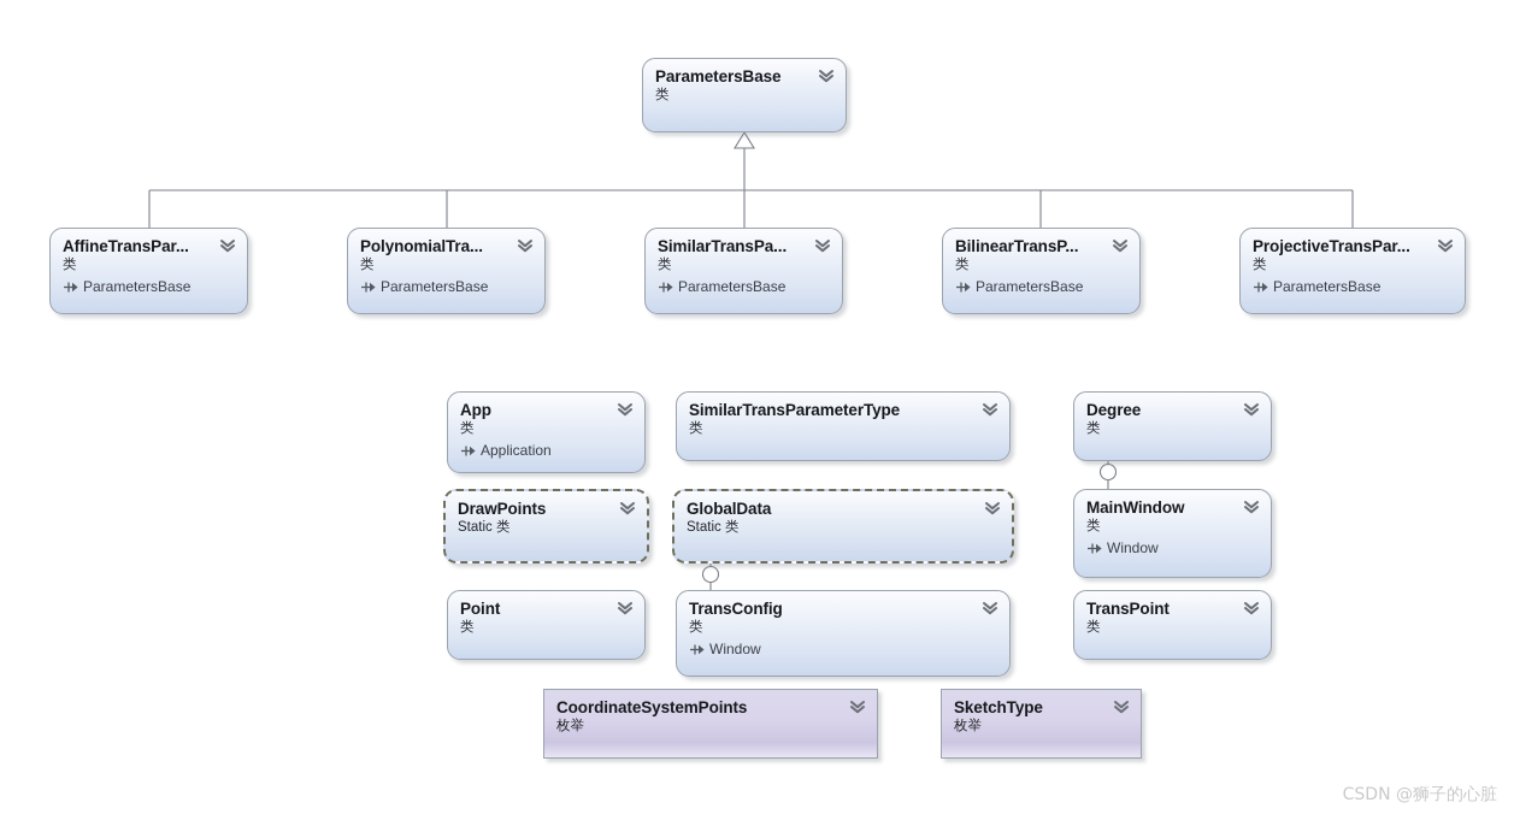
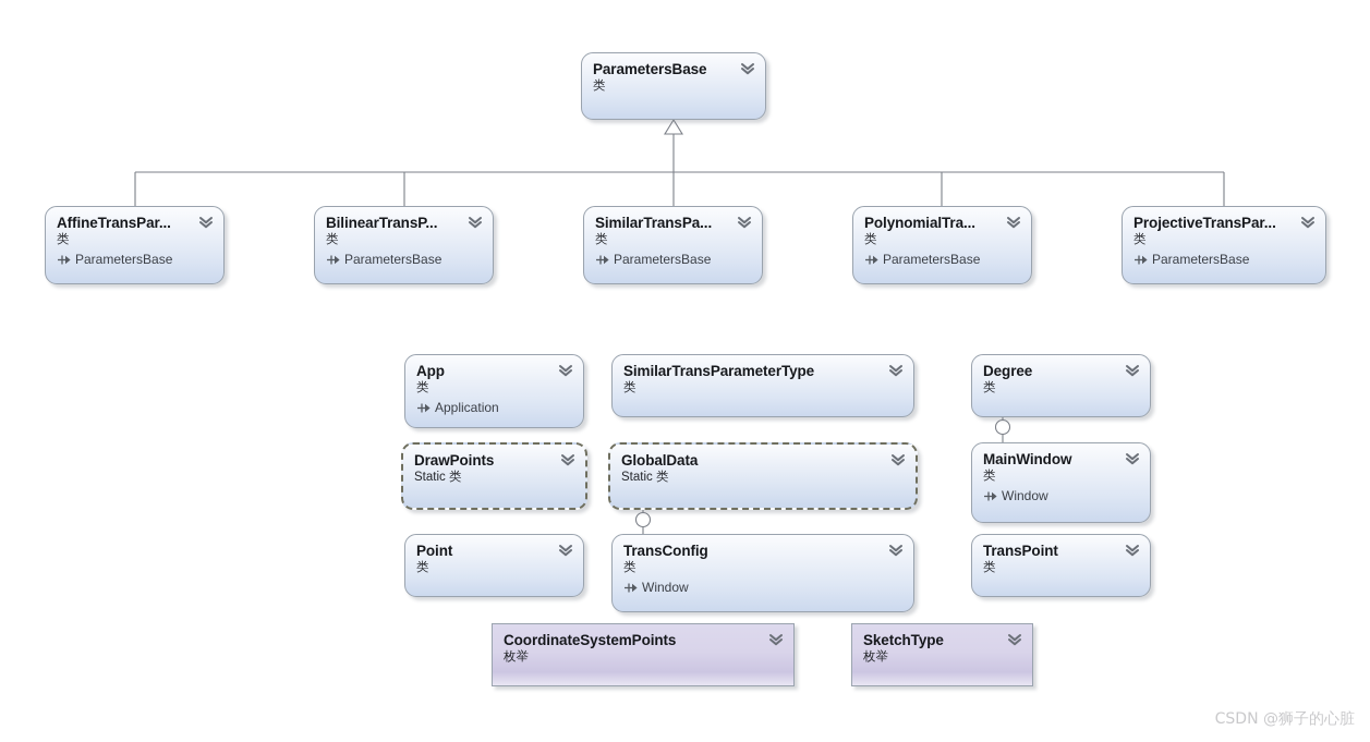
  ParametersBase
  类
  AffineTransPar...
  类
  ParametersBase
- PolynomialTra...
+ BilinearTransP...
  类
  ParametersBase
  SimilarTransPa...
  类
  ParametersBase
- BilinearTransP...
+ PolynomialTra...
  类
  ParametersBase
  ProjectiveTransPar...
  类
  ParametersBase
  App
  类
  Application
  SimilarTransParameterType
  类
  Degree
  类
  DrawPoints
  Static 类
  GlobalData
  Static 类
  MainWindow
  类
  Window
  Point
  类
  TransConfig
  类
  Window
  TransPoint
  类
  CoordinateSystemPoints
  枚举
  SketchType
  枚举
  CSDN @狮子的心脏
